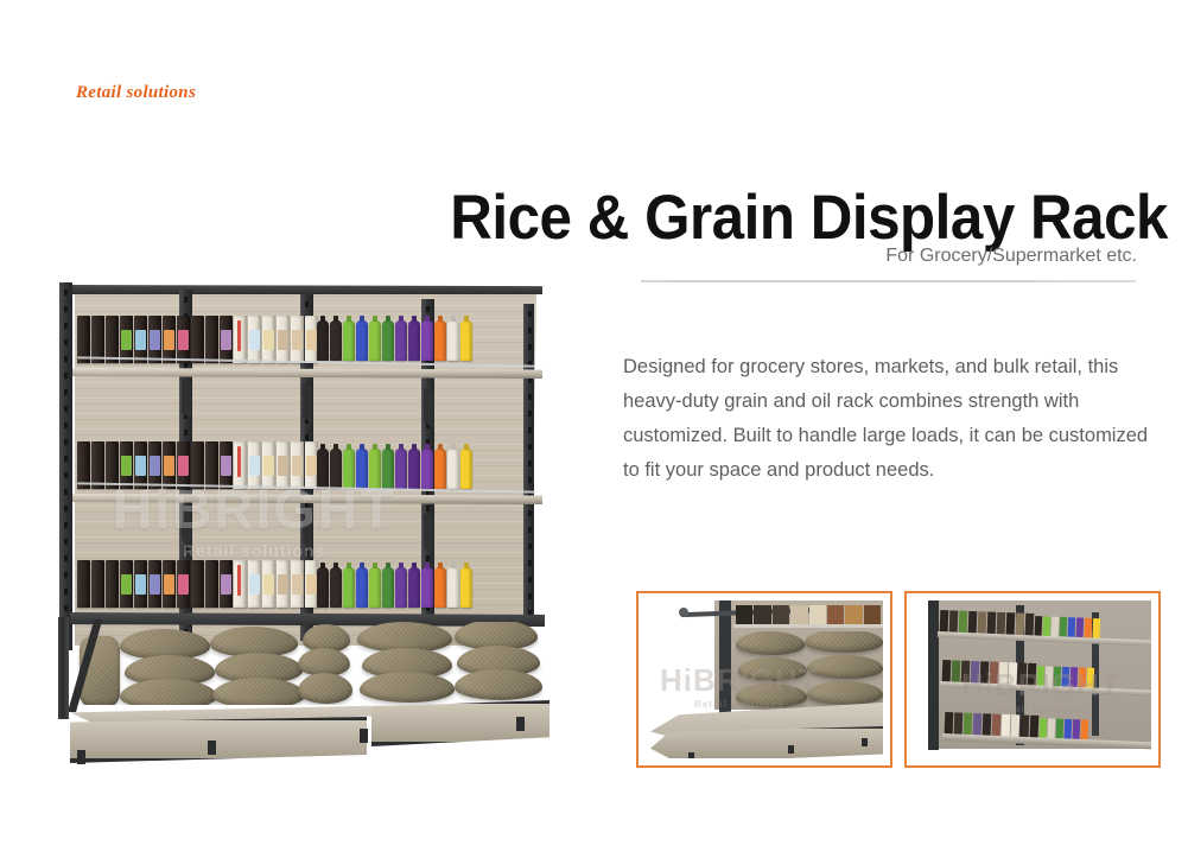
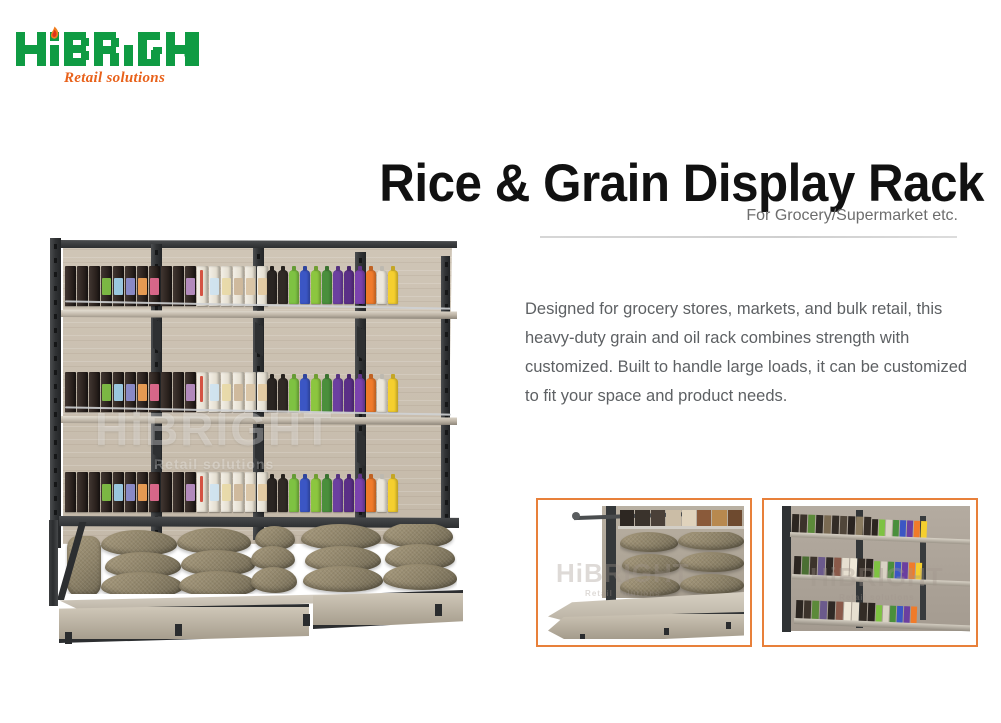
+ ®
  Retail solutions
  Rice & Grain Display Rack
  For Grocery/Supermarket etc.
  Designed for grocery stores, markets, and bulk retail, this heavy-duty grain and oil rack combines strength with customized. Built to handle large loads, it can be customized to fit your space and product needs.
  HiBRIGHT
  Retail solutions
  HiBRIGHT
  Retail solutions
  HiBRIGHT
  Retail solutions
